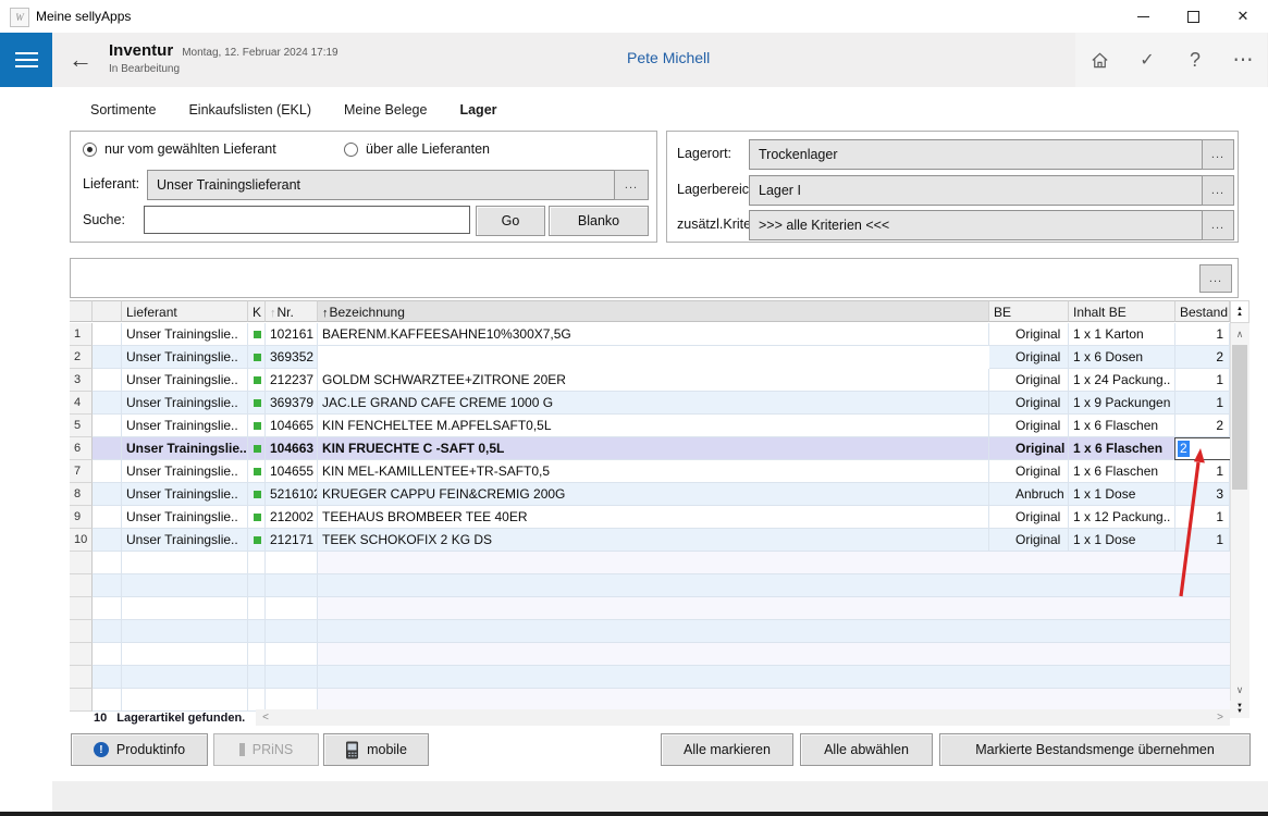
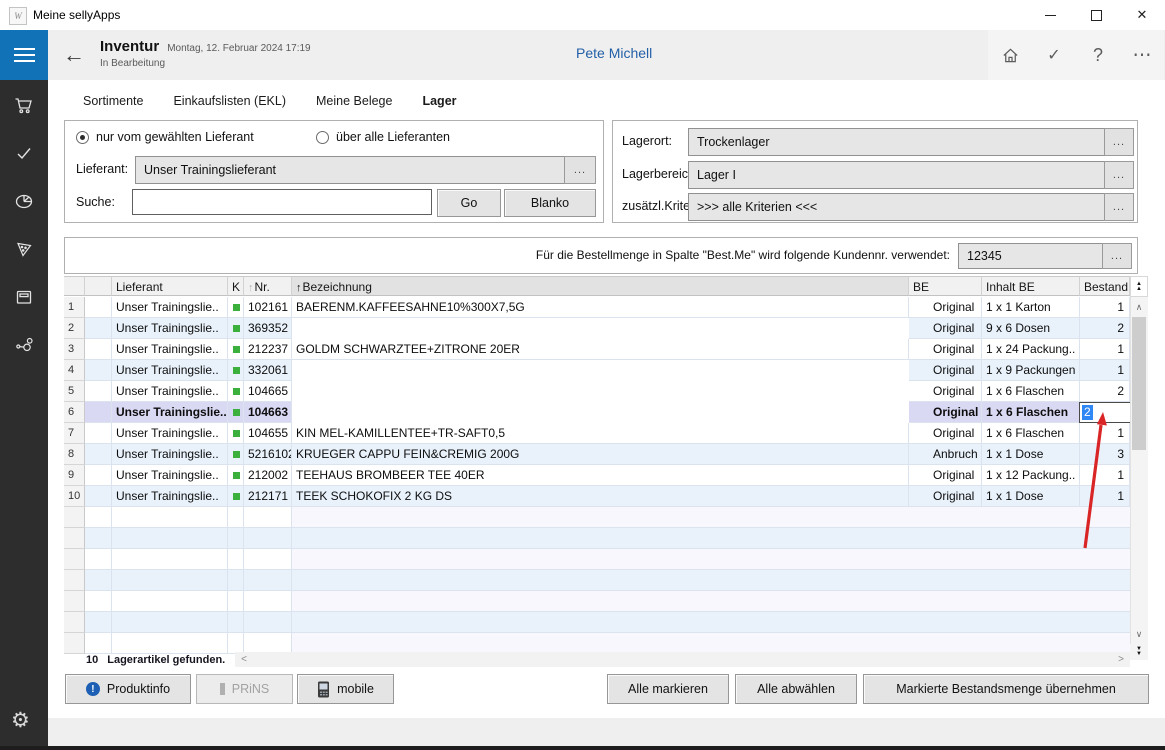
  W
  Meine sellyApps
  ✕
  ←
  Inventur
  Montag, 12. Februar 2024 17:19
  In Bearbeitung
  Pete Michell
  ✓
  ?
  ⋯
+ ⚙
  Sortimente
  Einkaufslisten (EKL)
  Meine Belege
  Lager
  nur vom gewählten Lieferant
  über alle Lieferanten
  Lieferant:
  Unser Trainingslieferant
  ...
  Suche:
  Go
  Blanko
  Lagerort:
  Trockenlager
  ...
  Lagerbereic
  Lager I
  ...
  zusätzl.Krite
  >>> alle Kriterien <<<
  ...
+ Für die Bestellmenge in Spalte "Best.Me" wird folgende Kundennr. verwendet:
+ 12345
  ...
  Lieferant
  K
  ↑Nr.
  ↑Bezeichnung
  BE
  Inhalt BE
  Bestand
  1
  Unser Trainingslie..
  102161
  BAERENM.KAFFEESAHNE10%300X7,5G
  Original
  1 x 1 Karton
  1
  2
  Unser Trainingslie..
  369352
  Original
- 1 x 6 Dosen
+ 9 x 6 Dosen
  2
  3
  Unser Trainingslie..
  212237
  GOLDM SCHWARZTEE+ZITRONE 20ER
  Original
  1 x 24 Packung..
  1
  4
  Unser Trainingslie..
- 369379
+ 332061
- JAC.LE GRAND CAFE CREME 1000 G
  Original
  1 x 9 Packungen
  1
  5
  Unser Trainingslie..
  104665
- KIN FENCHELTEE M.APFELSAFT0,5L
  Original
  1 x 6 Flaschen
  2
  6
  Unser Trainingslie..
  104663
- KIN FRUECHTE C -SAFT 0,5L
  Original
  1 x 6 Flaschen
  2
  7
  Unser Trainingslie..
  104655
  KIN MEL-KAMILLENTEE+TR-SAFT0,5
  Original
  1 x 6 Flaschen
  1
  8
  Unser Trainingslie..
  521610
  KRUEGER CAPPU FEIN&CREMIG 200G
  Anbruch
  1 x 1 Dose
  3
  9
  Unser Trainingslie..
  212002
  TEEHAUS BROMBEER TEE 40ER
  Original
  1 x 12 Packung..
  1
  10
  Unser Trainingslie..
  212171
  TEEK SCHOKOFIX 2 KG DS
  Original
  1 x 1 Dose
  1
  ∧
  ∨
  10
  Lagerartikel gefunden.
  <
  >
  !
  Produktinfo
  PRiNS
  mobile
  Alle markieren
  Alle abwählen
  Markierte Bestandsmenge übernehmen
